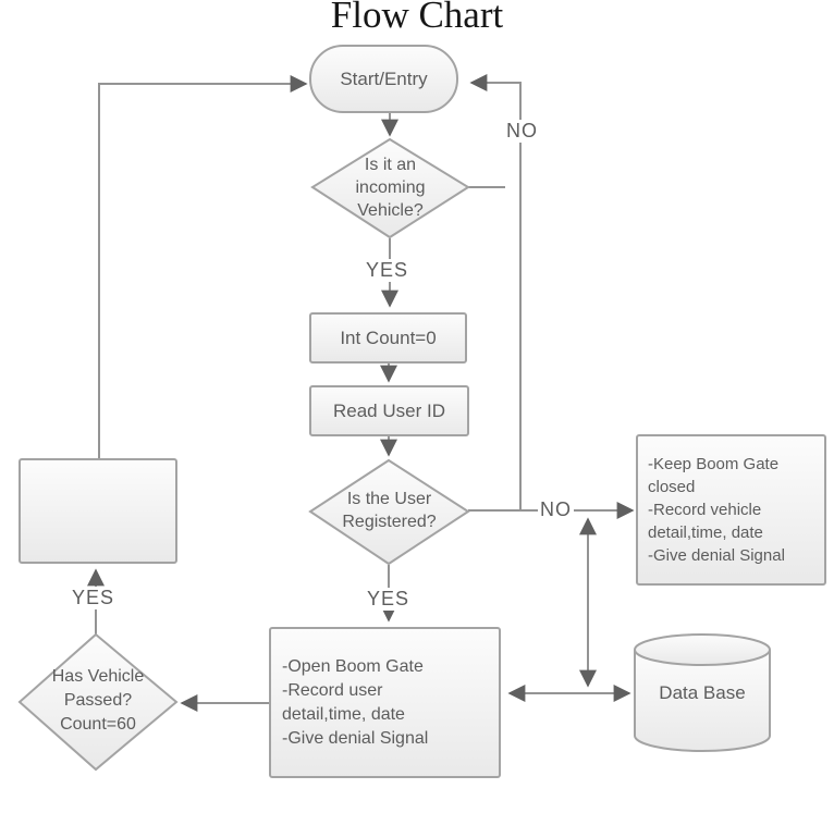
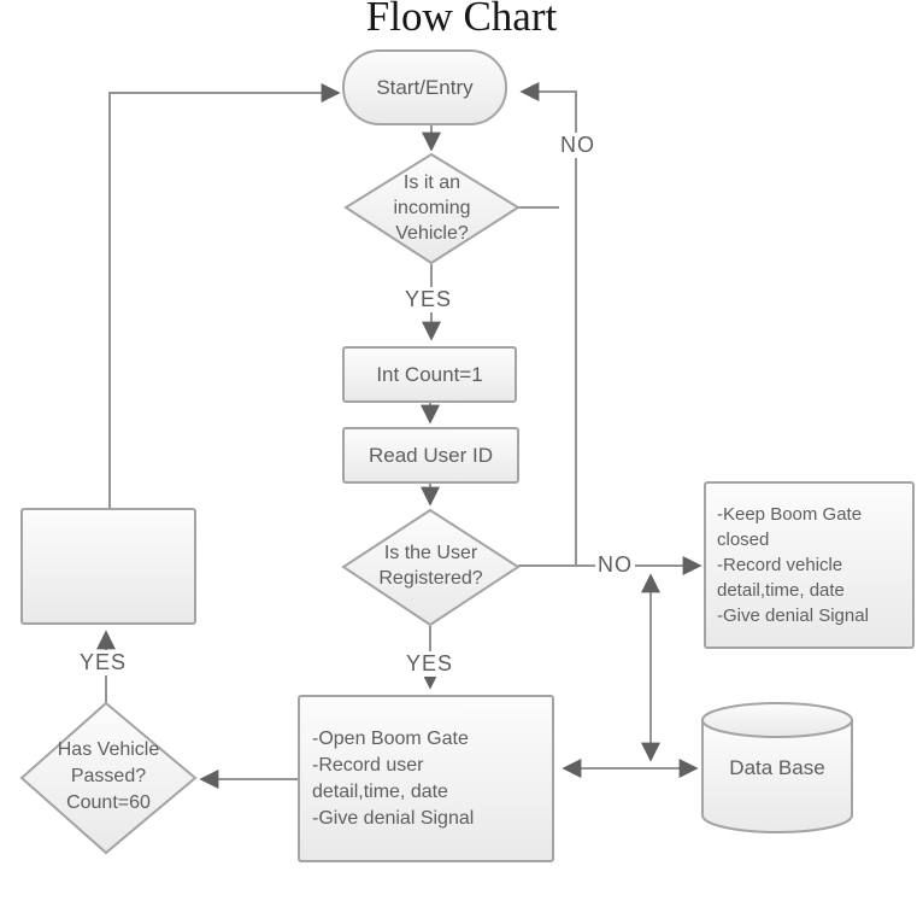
  Flow Chart
  Start/Entry
  Is it an
  incoming
  Vehicle?
- Int Count=0
+ Int Count=1
  Read User ID
  Is the User
  Registered?
  -Keep Boom Gate
  closed
  -Record vehicle
  detail,time, date
  -Give denial Signal
  -Open Boom Gate
  -Record user
  detail,time, date
  -Give denial Signal
  Has Vehicle
  Passed?
  Count=60
  Data Base
  NO
  YES
  NO
  YES
  YES
